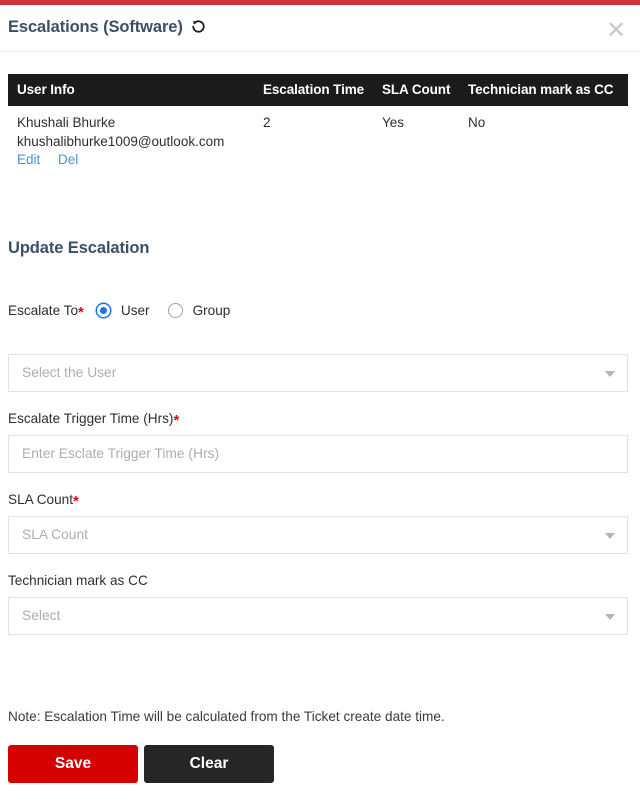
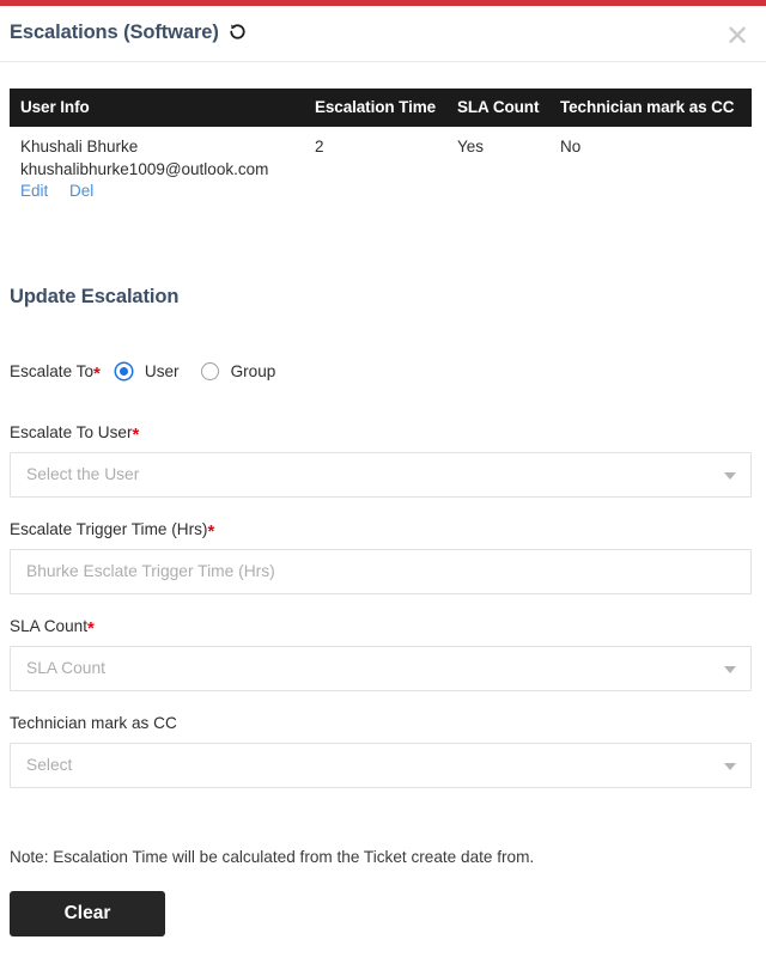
  Escalations (Software)
  ✕
  User Info	Escalation Time	SLA Count	Technician mark as CC
  Khushali Bhurke khushalibhurke1009@outlook.com Edit Del	2	Yes	No
  Update Escalation
  Escalate To*
  User
  Group
+ Escalate To User*
  Select the User
  Escalate Trigger Time (Hrs)*
- Enter Esclate Trigger Time (Hrs)
+ Bhurke Esclate Trigger Time (Hrs)
  SLA Count*
  SLA Count
  Technician mark as CC
  Select
- Note: Escalation Time will be calculated from the Ticket create date time.
+ Note: Escalation Time will be calculated from the Ticket create date from.
- Save
  Clear
